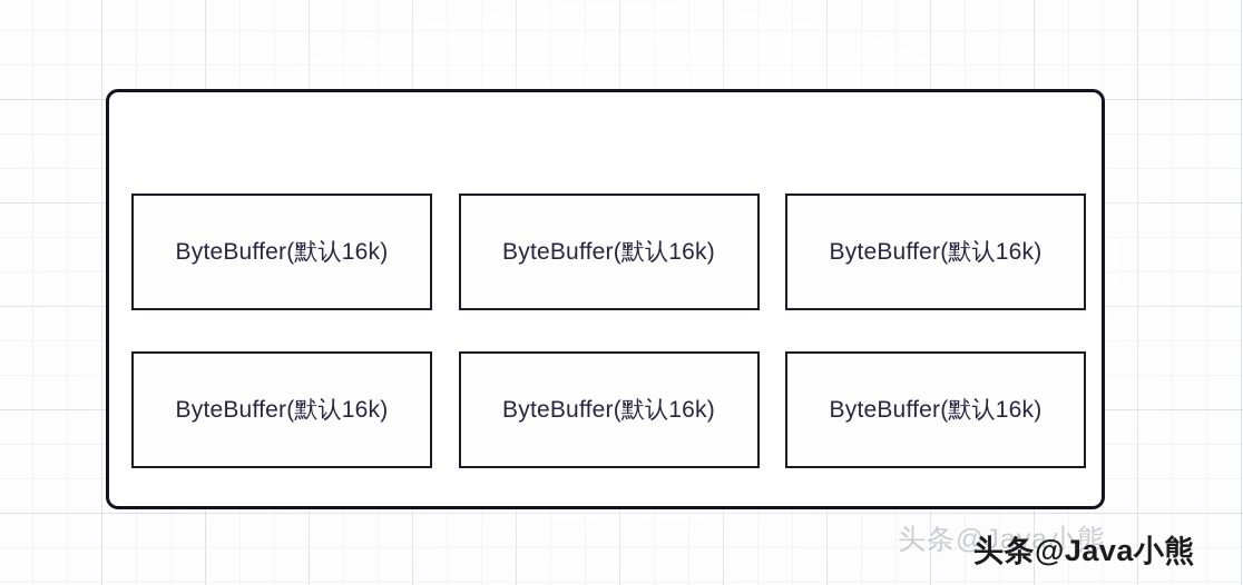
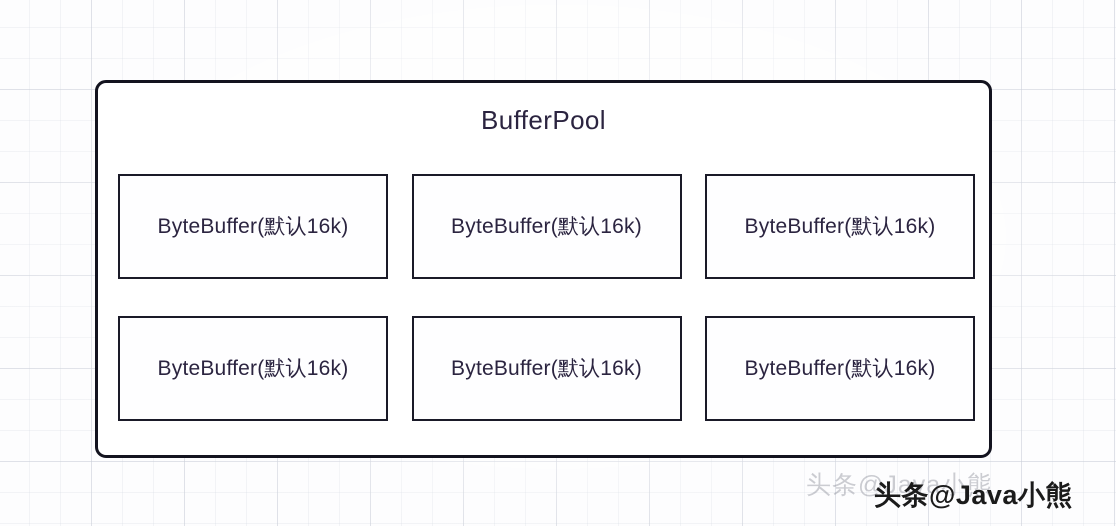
+ BufferPool
  ByteBuffer(默认16k)
  ByteBuffer(默认16k)
  ByteBuffer(默认16k)
  ByteBuffer(默认16k)
  ByteBuffer(默认16k)
  ByteBuffer(默认16k)
  头条@Java小熊
  头条@Java小熊
